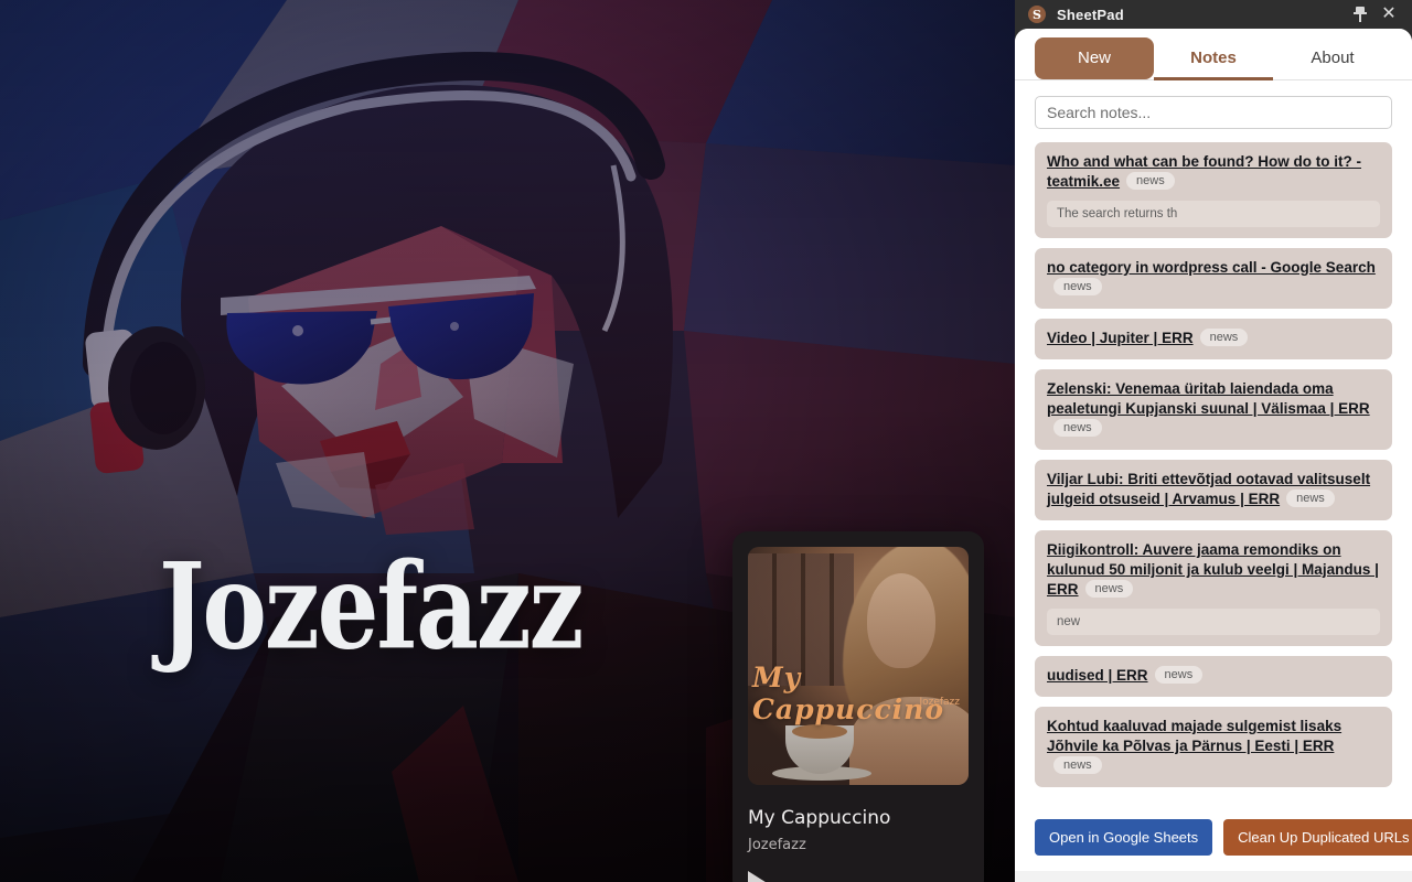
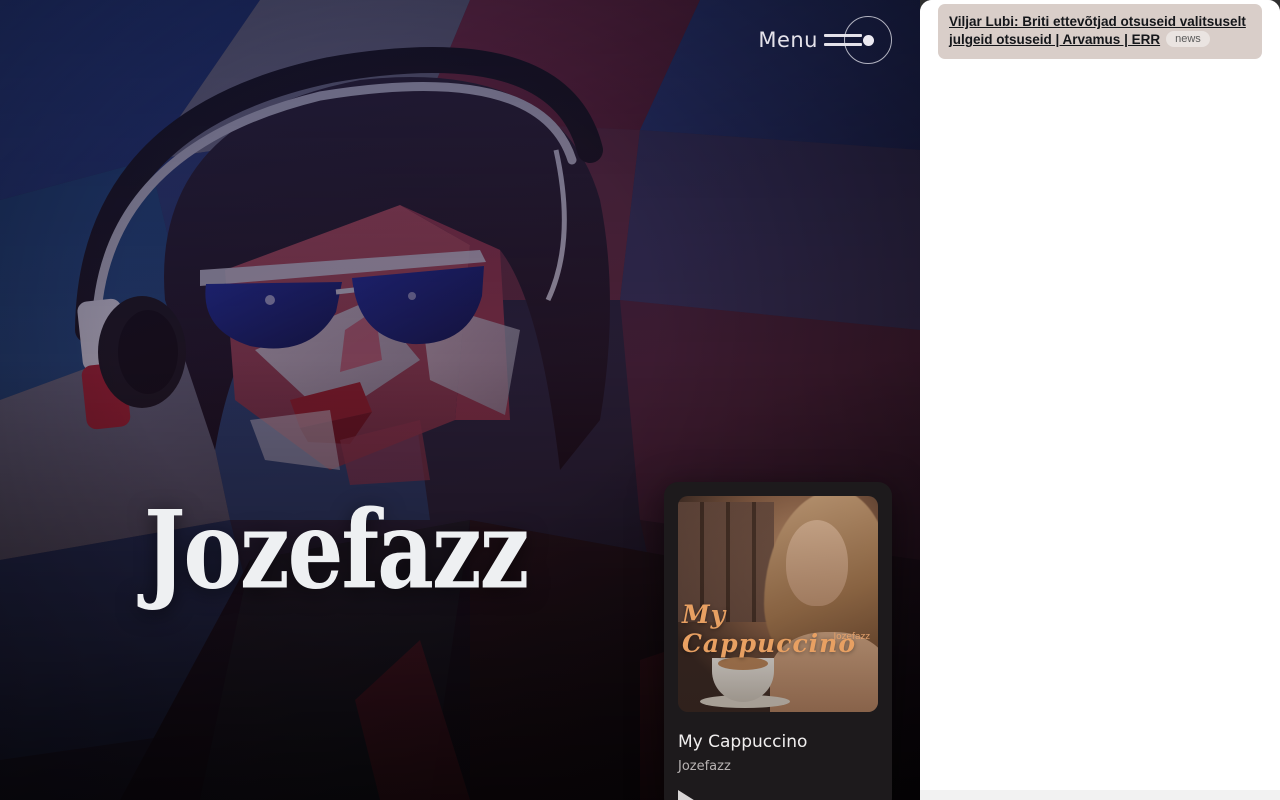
+ Menu
  Jozefazz
  My Cappuccino
  Jozefazz
  My Cappuccino
  Jozefazz
- S
- SheetPad
- ✕
- New
- Notes
- About
- Search notes...
- Who and what can be found? How do to it? - teatmik.ee news
- The search returns th
- no category in wordpress call - Google Searchnews
- Video | Jupiter | ERR news
- Zelenski: Venemaa üritab laiendada oma pealetungi Kupjanski suunal | Välismaa | ERRnews
- Viljar Lubi: Briti ettevõtjad ootavad valitsuselt julgeid otsuseid | Arvamus | ERR news
+ Viljar Lubi: Briti ettevõtjad otsuseid valitsuselt julgeid otsuseid | Arvamus | ERR news
- Riigikontroll: Auvere jaama remondiks on kulunud 50 miljonit ja kulub veelgi | Majandus | ERR news
- new
- uudised | ERR news
- Kohtud kaaluvad majade sulgemist lisaks Jõhvile ka Põlvas ja Pärnus | Eesti | ERRnews
- Open in Google Sheets
- Clean Up Duplicated URLs
